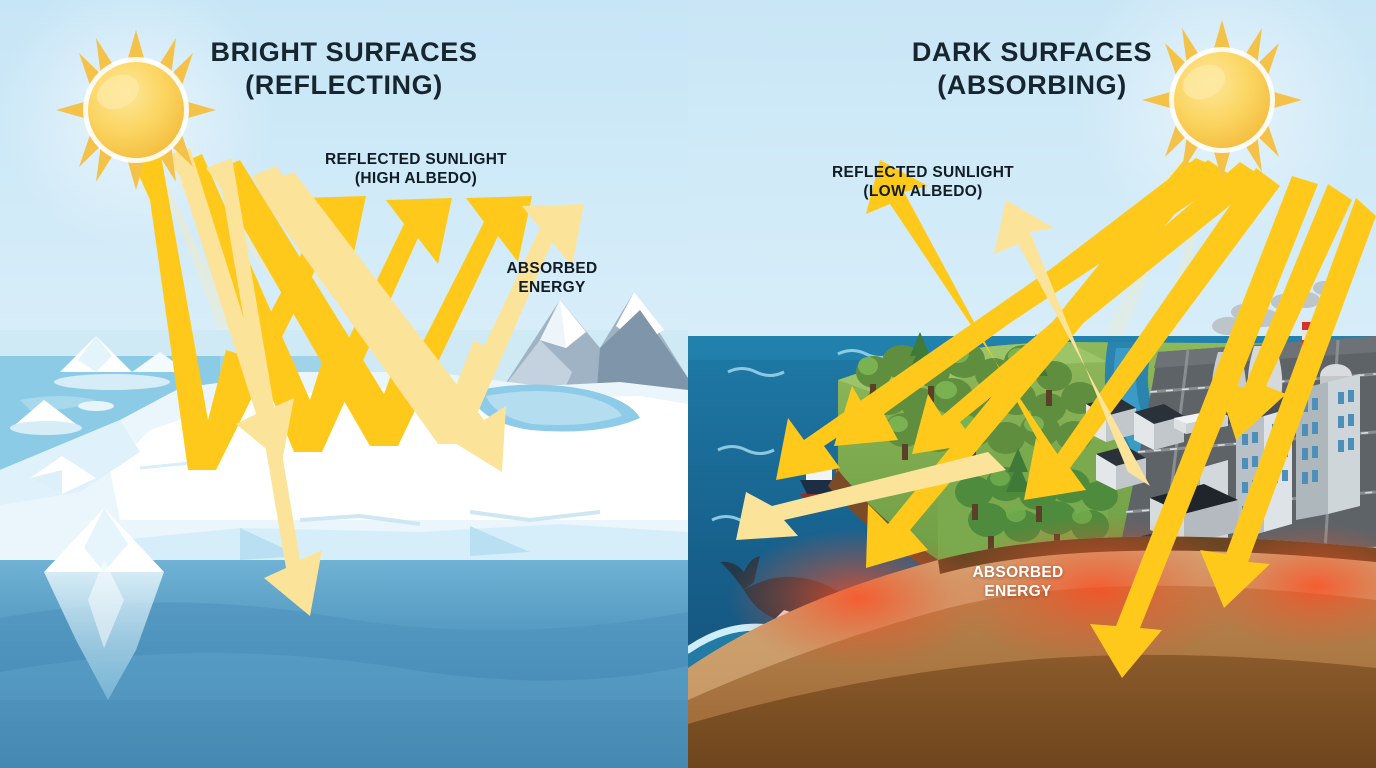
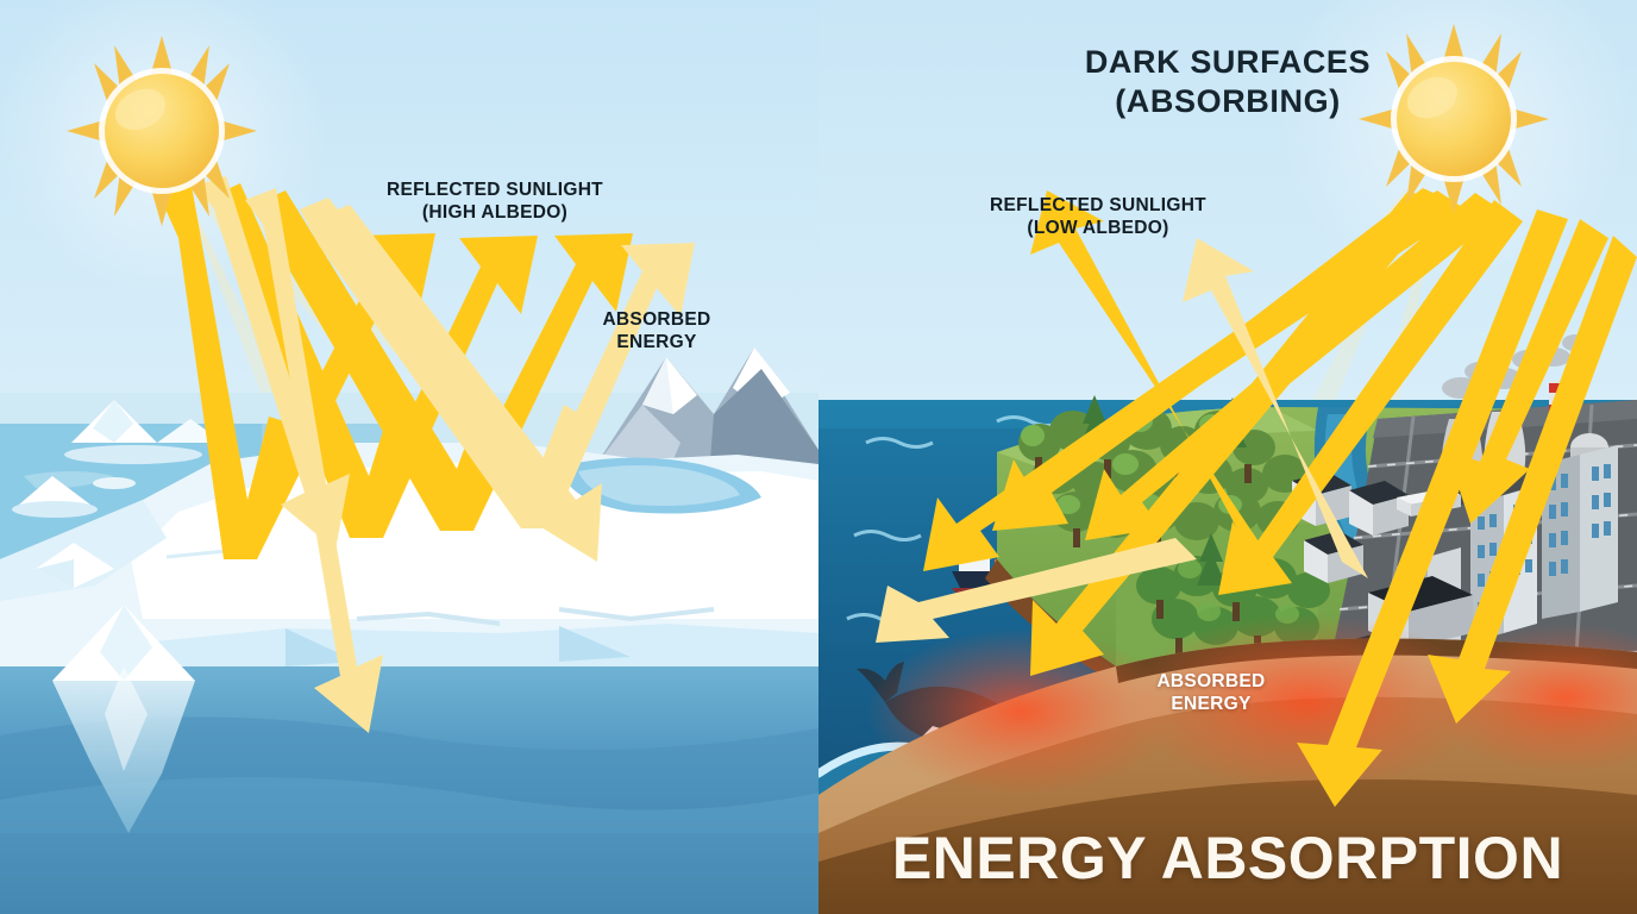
- BRIGHT SURFACES
- (REFLECTING)
  REFLECTED SUNLIGHT
  (HIGH ALBEDO)
  ABSORBED
  ENERGY
  DARK SURFACES
  (ABSORBING)
  REFLECTED SUNLIGHT
  (LOW ALBEDO)
  ABSORBED
  ENERGY
+ ENERGY ABSORPTION
